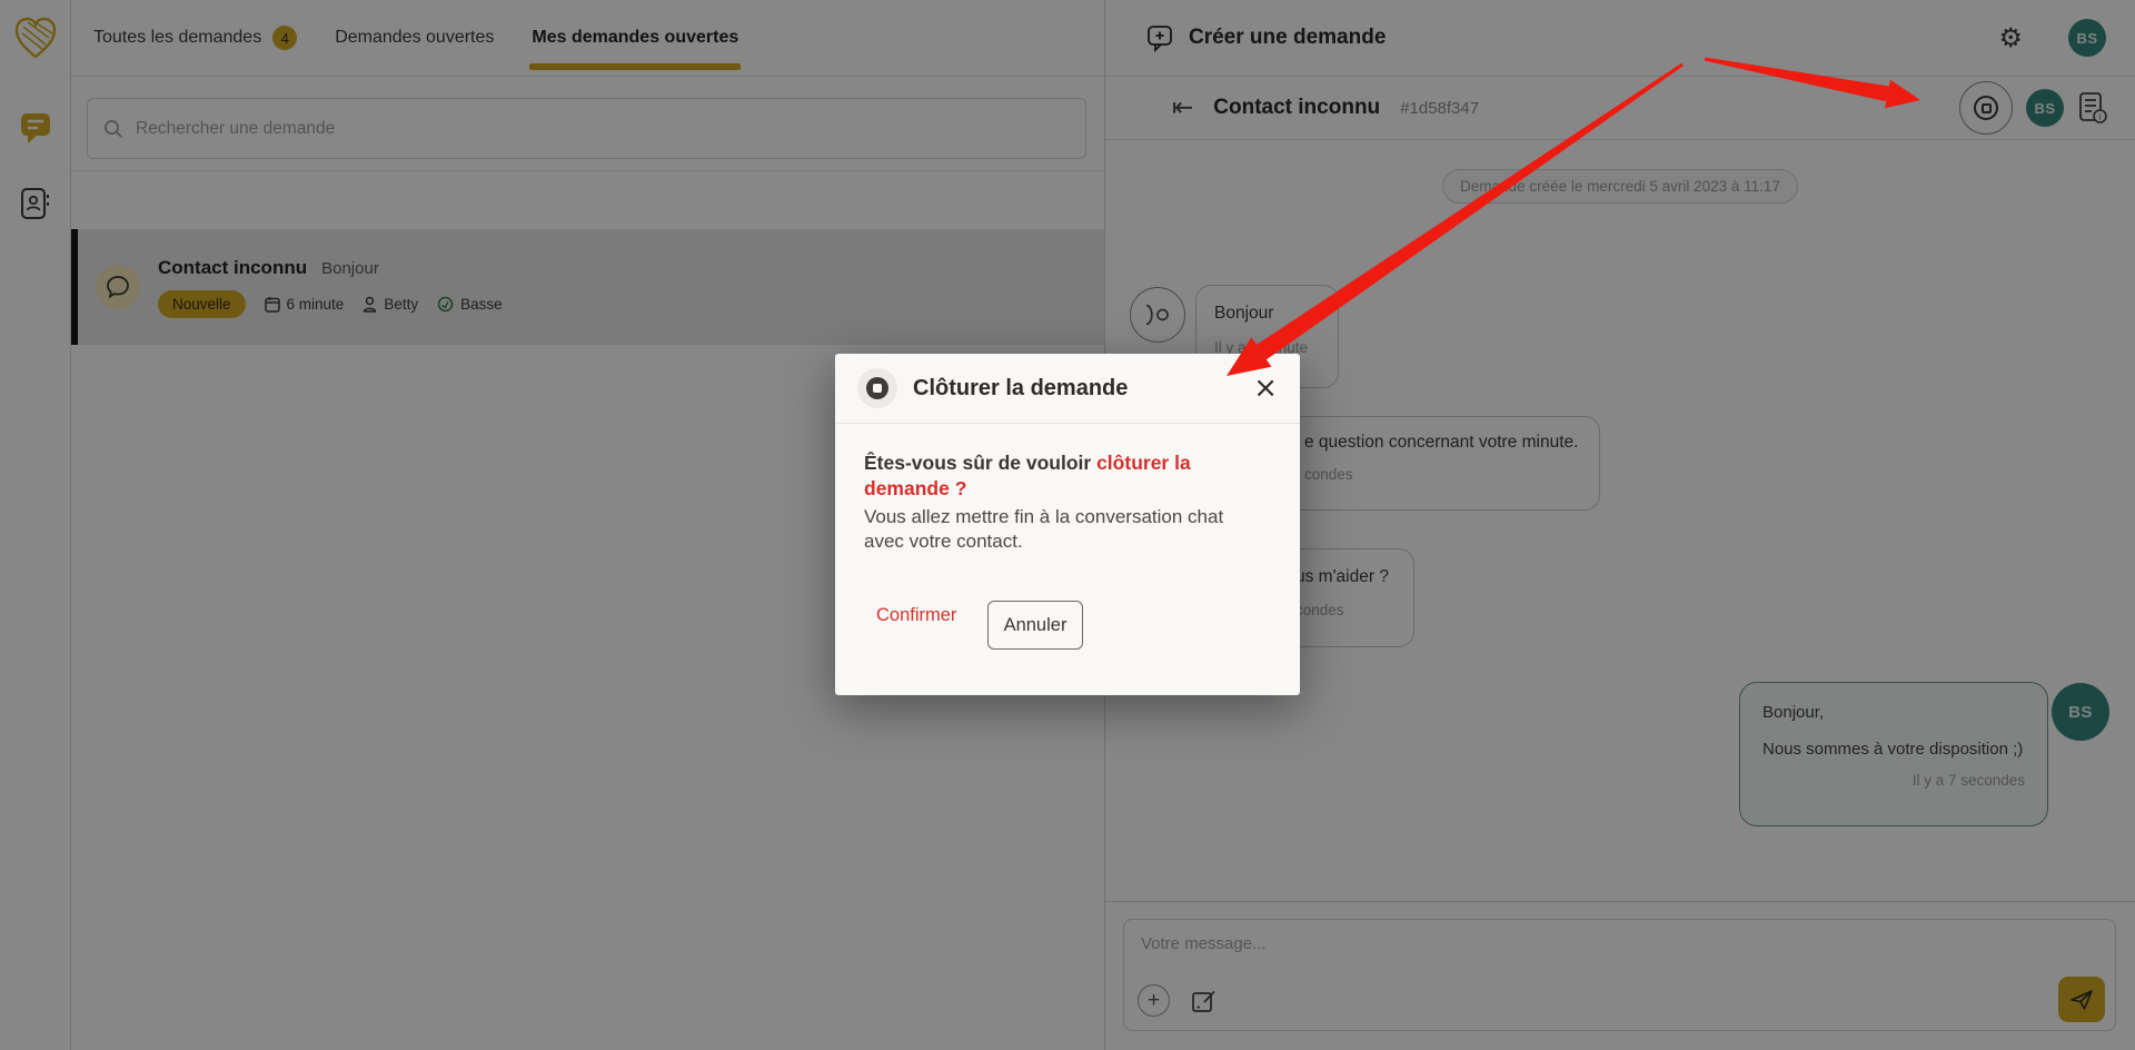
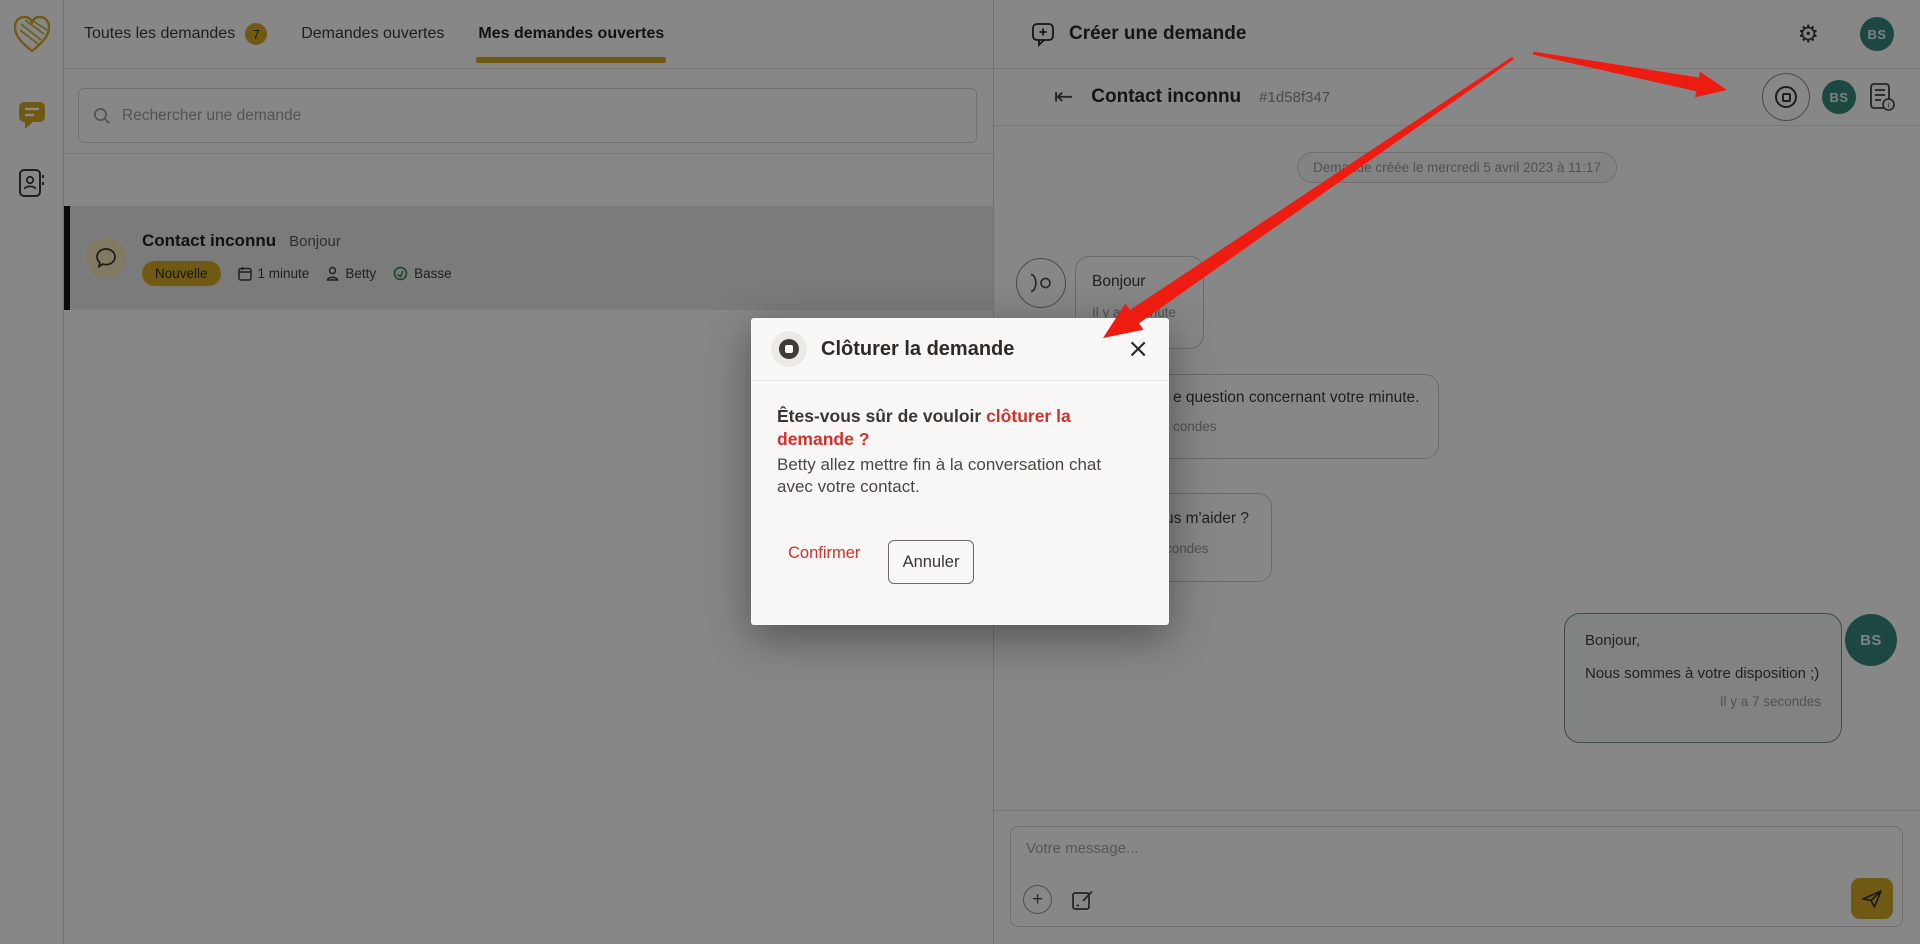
  Toutes les demandes
- 4
+ 7
  Demandes ouvertes
  Mes demandes ouvertes
  Rechercher une demande
  Contact inconnu
  Bonjour
  Nouvelle
- 6 minute
+ 1 minute
  Betty
  Basse
  Créer une demande
  ⚙
  BS
  ⇤
  Contact inconnu
  #1d58f347
  BS
  i
  Demde créée le mercredi 5 avril 2023 à 11:17
  Bonjour
  e question concernant votre minute.
  condes
  us m'aider ?
  ondes
  Bonjour,
  Nous sommes à votre disposition ;)
  Il y a 7 secondes
  BS
  Votre message...
  +
  Clôturer la demande
  ×
  Êtes-vous sûr de vouloir clôturer la demande ?
- Vous allez mettre fin à la conversation chat avec votre contact.
+ Betty allez mettre fin à la conversation chat avec votre contact.
  Confirmer
  Annuler
